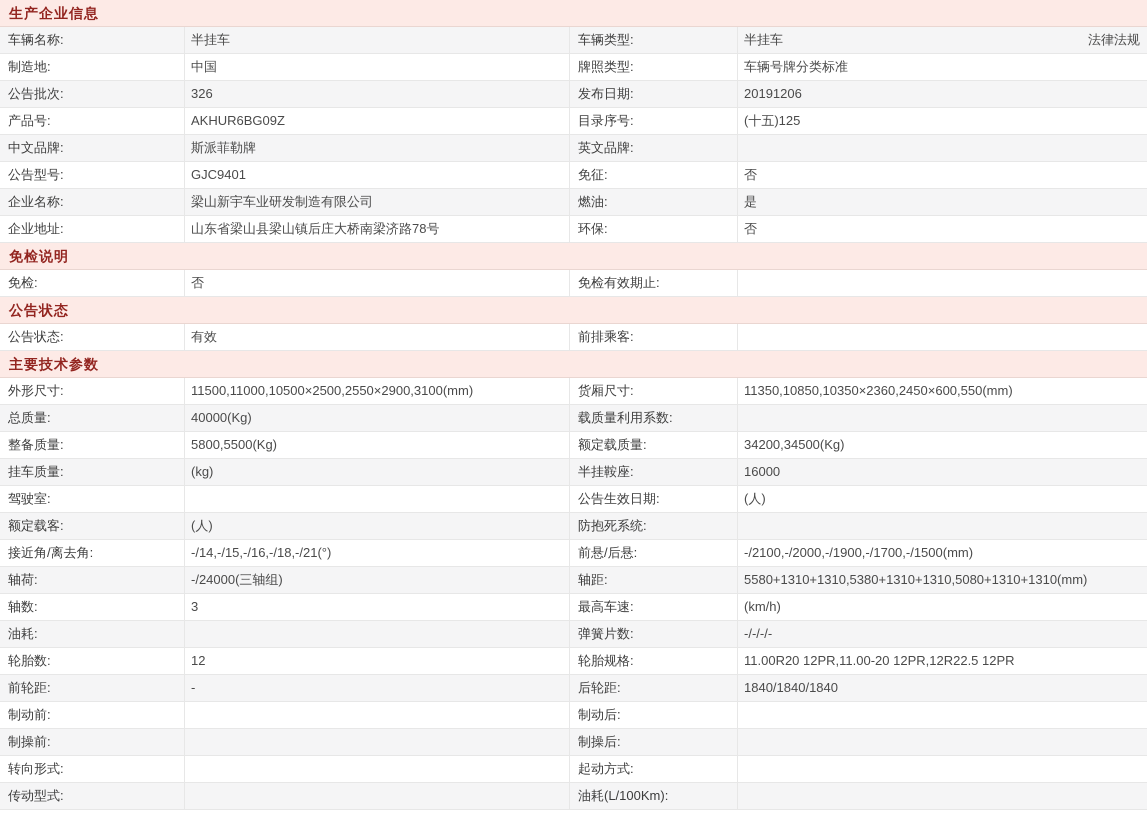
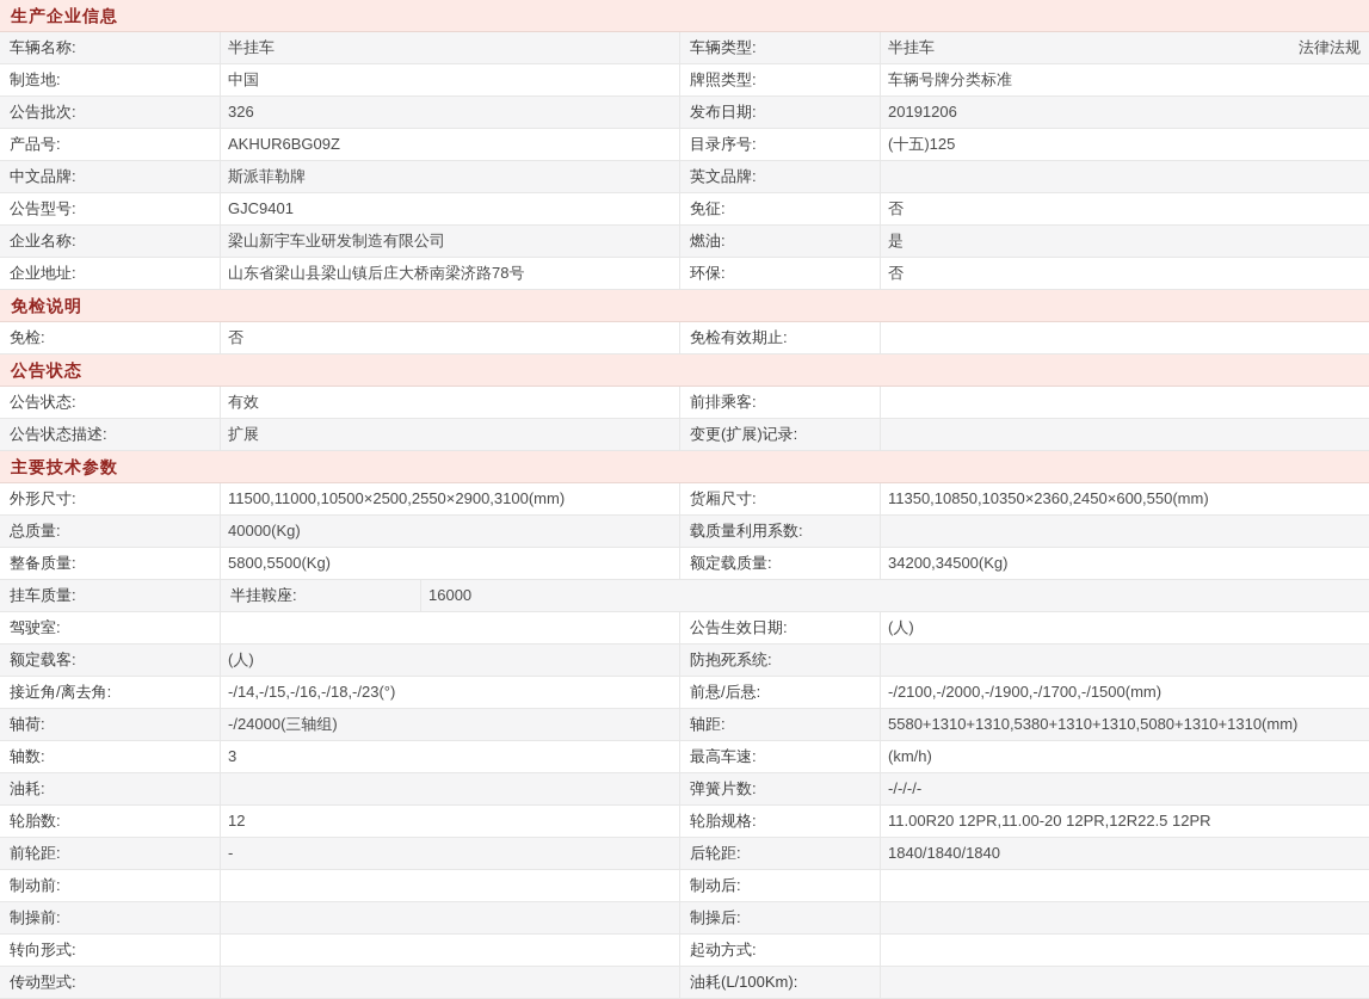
  生产企业信息
  车辆名称:
  半挂车
  车辆类型:
  半挂车
  法律法规
  制造地:
  中国
  牌照类型:
  车辆号牌分类标准
  公告批次:
  326
  发布日期:
  20191206
  产品号:
  AKHUR6BG09Z
  目录序号:
  (十五)125
  中文品牌:
  斯派菲勒牌
  英文品牌:
  公告型号:
  GJC9401
  免征:
  否
  企业名称:
  梁山新宇车业研发制造有限公司
  燃油:
  是
  企业地址:
  山东省梁山县梁山镇后庄大桥南梁济路78号
  环保:
  否
  免检说明
  免检:
  否
  免检有效期止:
  公告状态
  公告状态:
  有效
  前排乘客:
+ 公告状态描述:
+ 扩展
+ 变更(扩展)记录:
  主要技术参数
  外形尺寸:
  11500,11000,10500×2500,2550×2900,3100(mm)
  货厢尺寸:
  11350,10850,10350×2360,2450×600,550(mm)
  总质量:
  40000(Kg)
  载质量利用系数:
  整备质量:
  5800,5500(Kg)
  额定载质量:
  34200,34500(Kg)
  挂车质量:
- (kg)
  半挂鞍座:
  16000
  驾驶室:
  公告生效日期:
  (人)
  额定载客:
  (人)
  防抱死系统:
  接近角/离去角:
- -/14,-/15,-/16,-/18,-/21(°)
+ -/14,-/15,-/16,-/18,-/23(°)
  前悬/后悬:
  -/2100,-/2000,-/1900,-/1700,-/1500(mm)
  轴荷:
  -/24000(三轴组)
  轴距:
  5580+1310+1310,5380+1310+1310,5080+1310+1310(mm)
  轴数:
  3
  最高车速:
  (km/h)
  油耗:
  弹簧片数:
  -/-/-/-
  轮胎数:
  12
  轮胎规格:
  11.00R20 12PR,11.00-20 12PR,12R22.5 12PR
  前轮距:
  -
  后轮距:
  1840/1840/1840
  制动前:
  制动后:
  制操前:
  制操后:
  转向形式:
  起动方式:
  传动型式:
  油耗(L/100Km):
